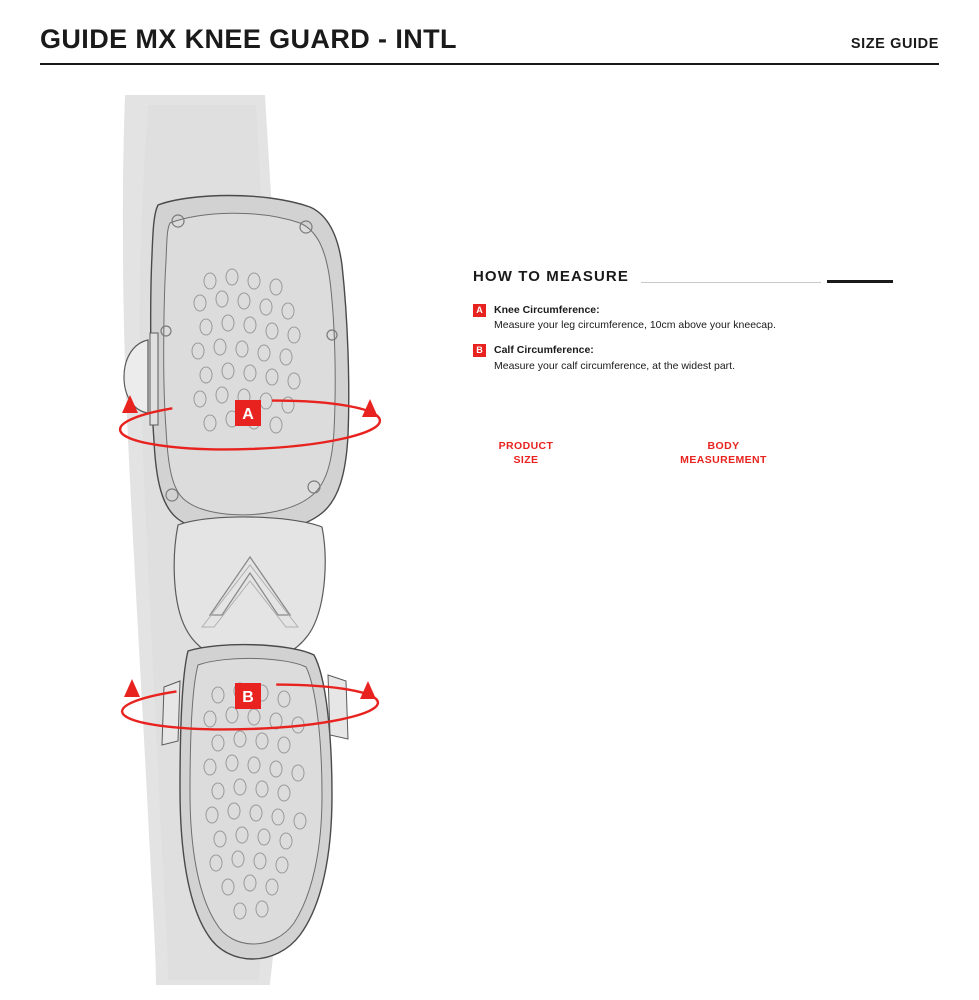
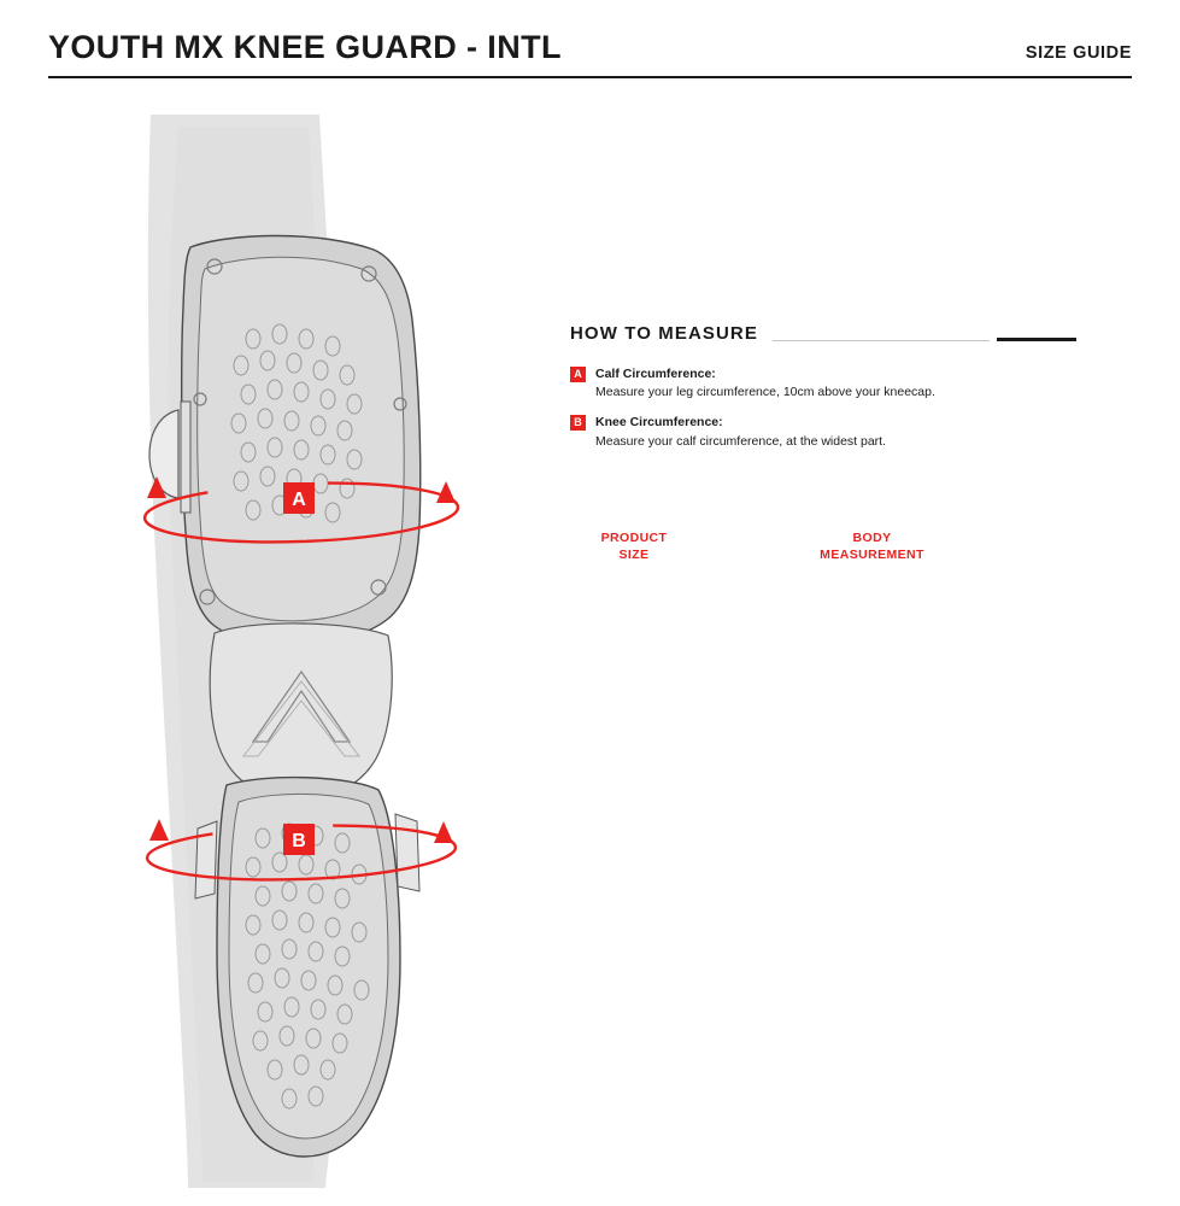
- GUIDE MX KNEE GUARD - INTL
+ YOUTH MX KNEE GUARD - INTL
  SIZE GUIDE
  A
  B
  HOW TO MEASURE
  A
- Knee Circumference:
+ Calf Circumference:
  Measure your leg circumference, 10cm above your kneecap.
  B
- Calf Circumference:
+ Knee Circumference:
  Measure your calf circumference, at the widest part.
  PRODUCT
  SIZE
  BODY
  MEASUREMENT
